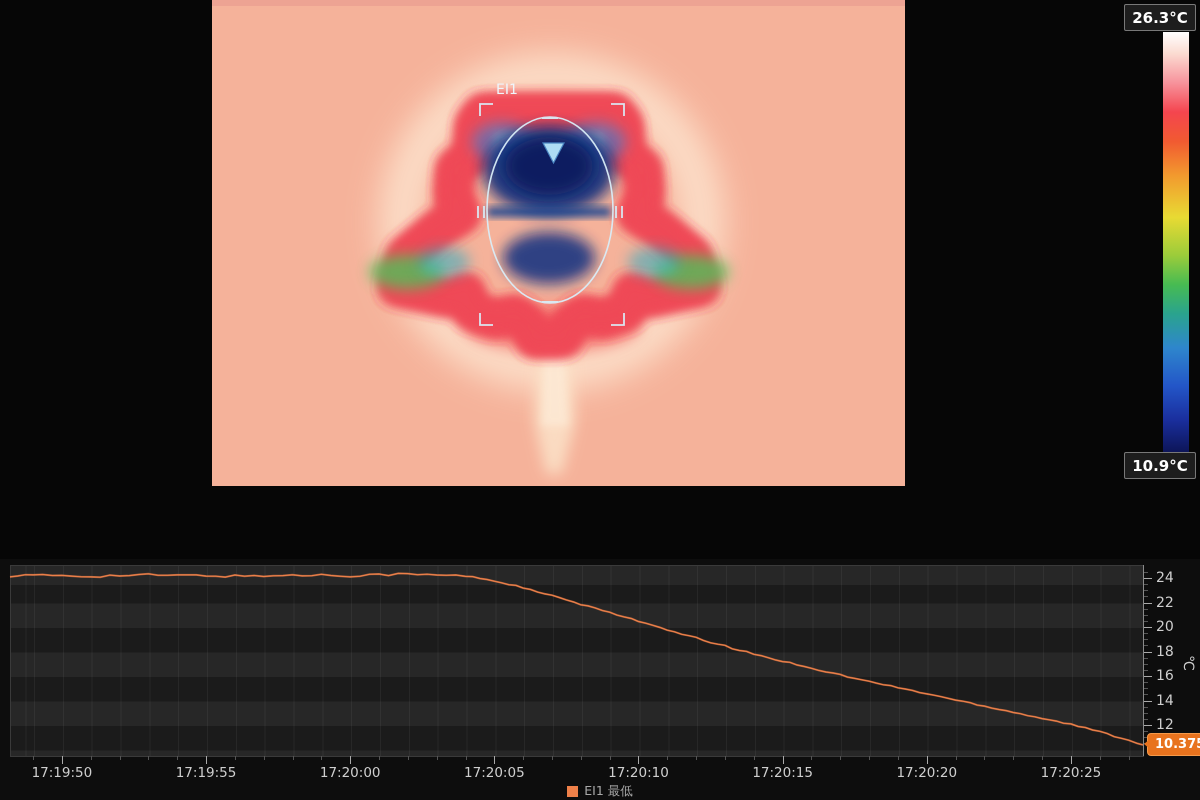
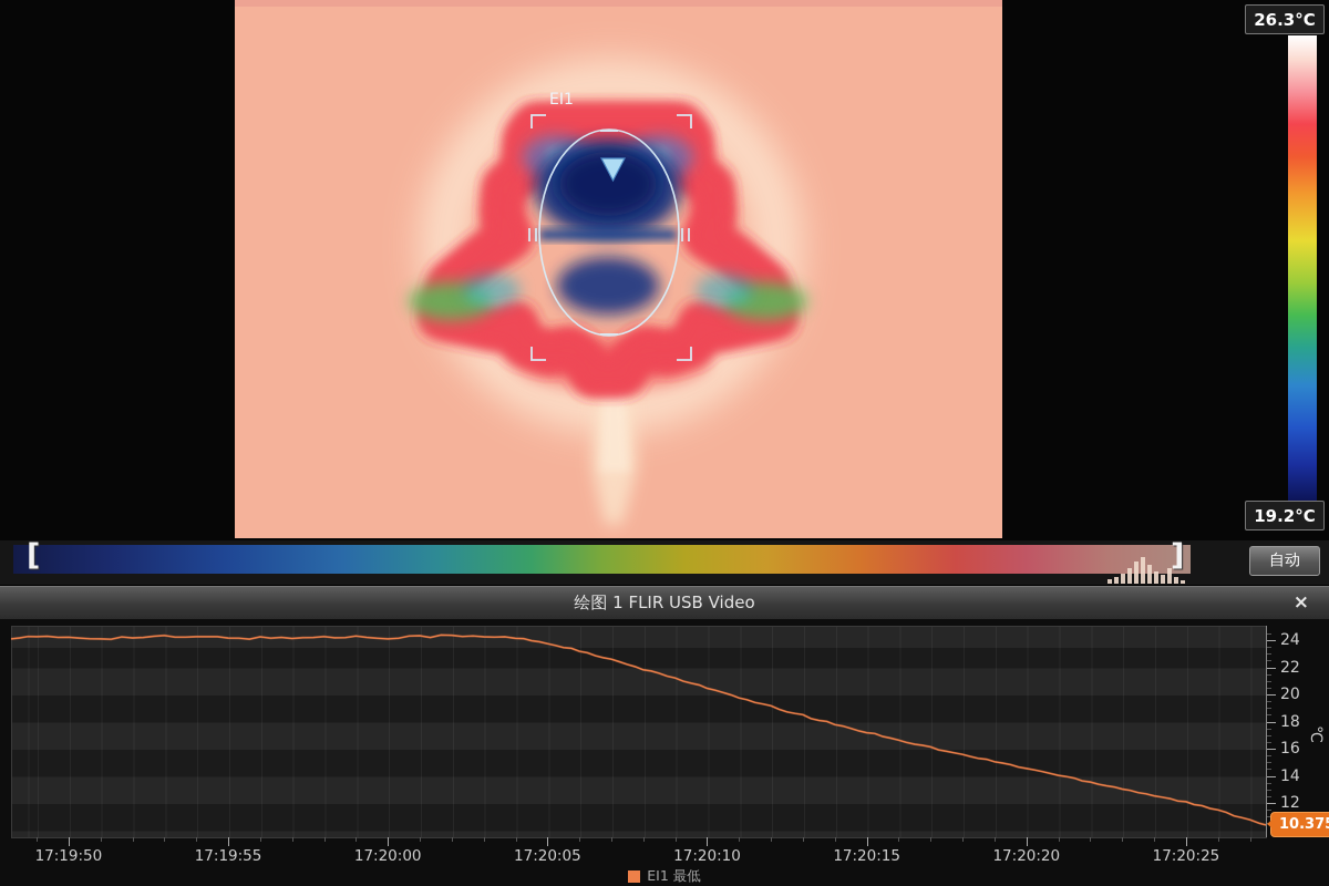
  EI1
  26.3°C
- 10.9°C
+ 19.2°C
+ [
+ ]
+ 自动
+ 绘图 1 FLIR USB Video
+ ×
  24
  22
  20
  18
  16
  14
  12
  17:19:50
  17:19:55
  17:20:00
  17:20:05
  17:20:10
  17:20:15
  17:20:20
  17:20:25
  10.37
  EI1 最低
